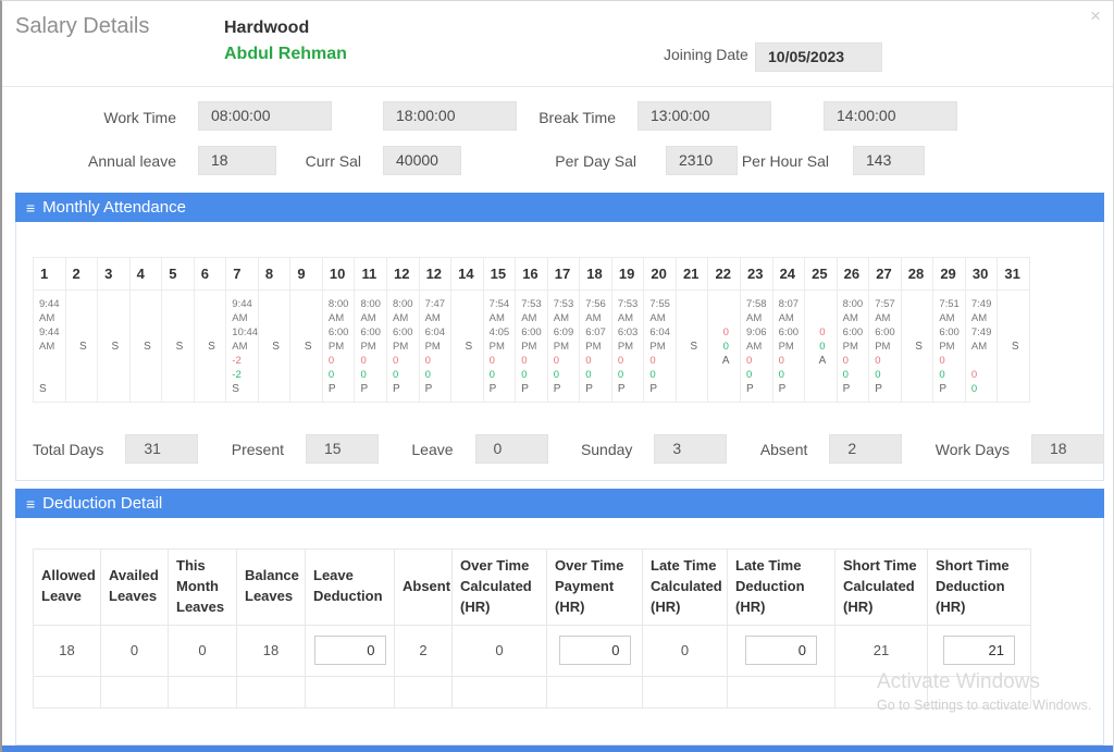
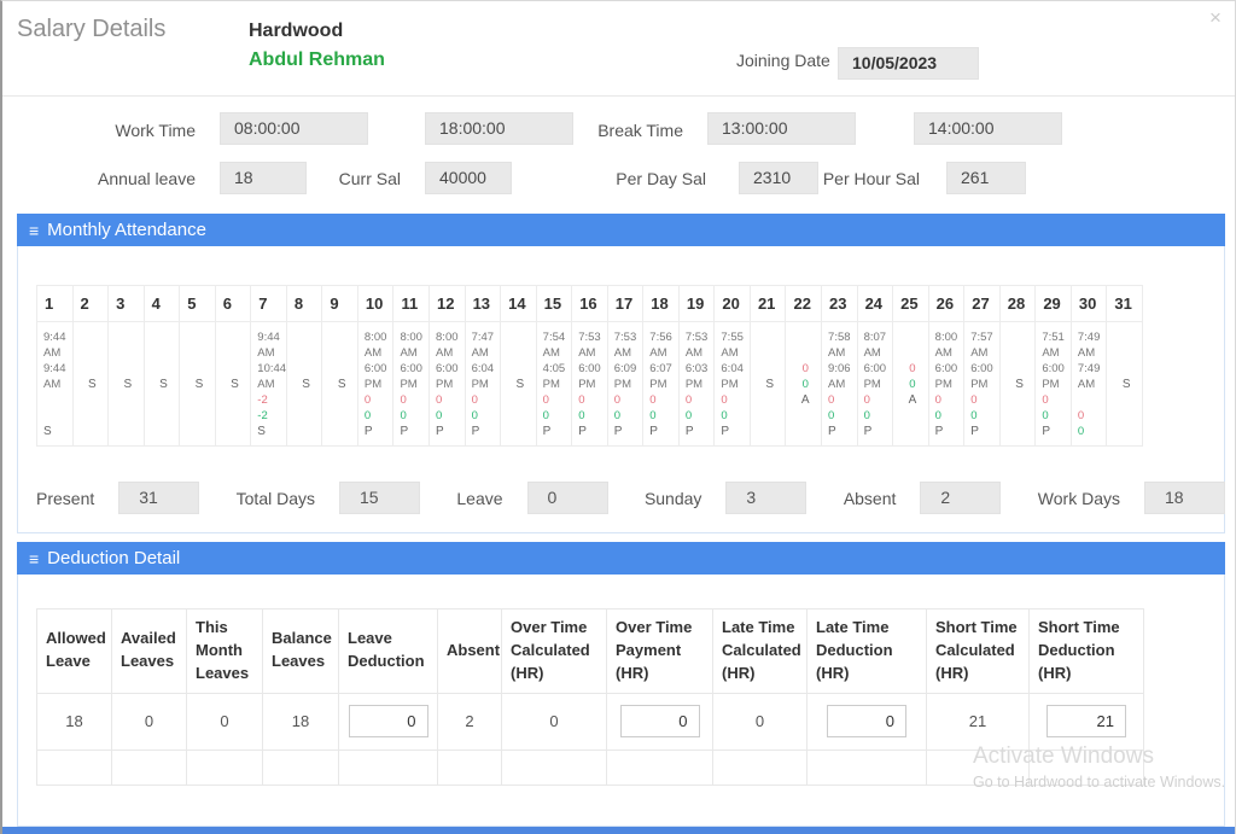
  ×
  Salary Details
  Hardwood
  Abdul Rehman
  Joining Date
  10/05/2023
  Work Time
  08:00:00
  18:00:00
  Break Time
  13:00:00
  14:00:00
  Annual leave
  18
  Curr Sal
  40000
  Per Day Sal
  2310
  Per Hour Sal
- 143
+ 261
  ≡
  Monthly Attendance
- 1	2	3	4	5	6	7	8	9	10	11	12	12	14	15	16	17	18	19	20	21	22	23	24	25	26	27	28	29	30	31
+ 1	2	3	4	5	6	7	8	9	10	11	12	13	14	15	16	17	18	19	20	21	22	23	24	25	26	27	28	29	30	31
  9:44AM9:44AMS	S	S	S	S	S	9:44AM10:44AM-2-2S	S	S	8:00AM6:00PM00P	8:00AM6:00PM00P	8:00AM6:00PM00P	7:47AM6:04PM00P	S	7:54AM4:05PM00P	7:53AM6:00PM00P	7:53AM6:09PM00P	7:56AM6:07PM00P	7:53AM6:03PM00P	7:55AM6:04PM00P	S	00A	7:58AM9:06AM00P	8:07AM6:00PM00P	00A	8:00AM6:00PM00P	7:57AM6:00PM00P	S	7:51AM6:00PM00P	7:49AM7:49AM00	S
- Total Days
+ Present
  31
- Present
+ Total Days
  15
  Leave
  0
  Sunday
  3
  Absent
  2
  Work Days
  18
  ≡
  Deduction Detail
  Allowed Leave	Availed Leaves	This Month Leaves	Balance Leaves	Leave Deduction	Absent	Over Time Calculated (HR)	Over Time Payment (HR)	Late Time Calculated (HR)	Late Time Deduction (HR)	Short Time Calculated (HR)	Short Time Deduction (HR)
  18	0	0	18	0	2	0	0	0	0	21	21
  Activate Windows
- Go to Settings to activate Windows.
+ Go to Hardwood to activate Windows.
